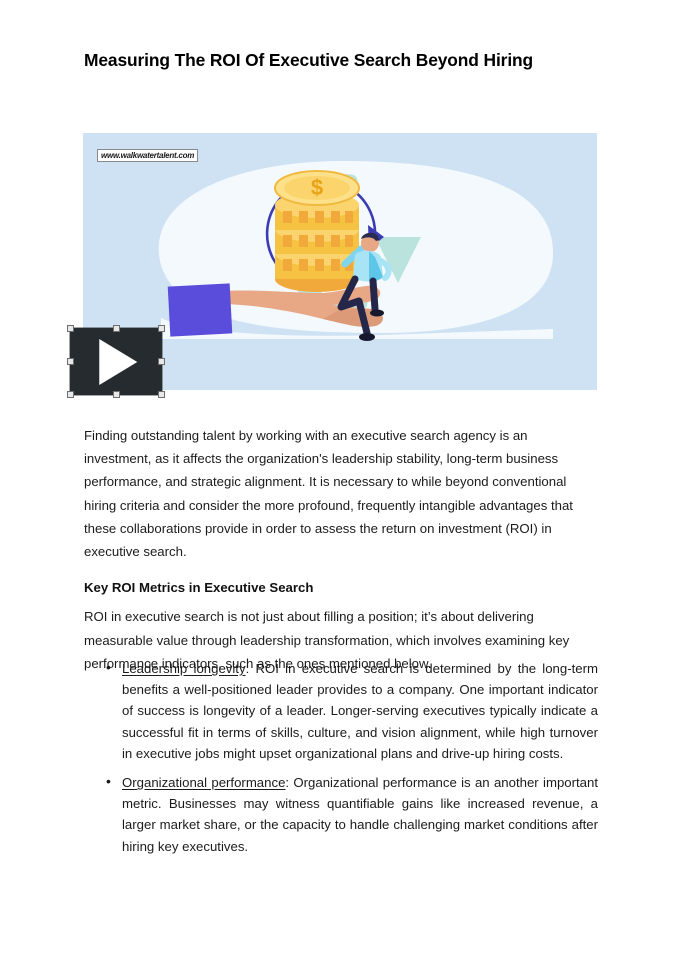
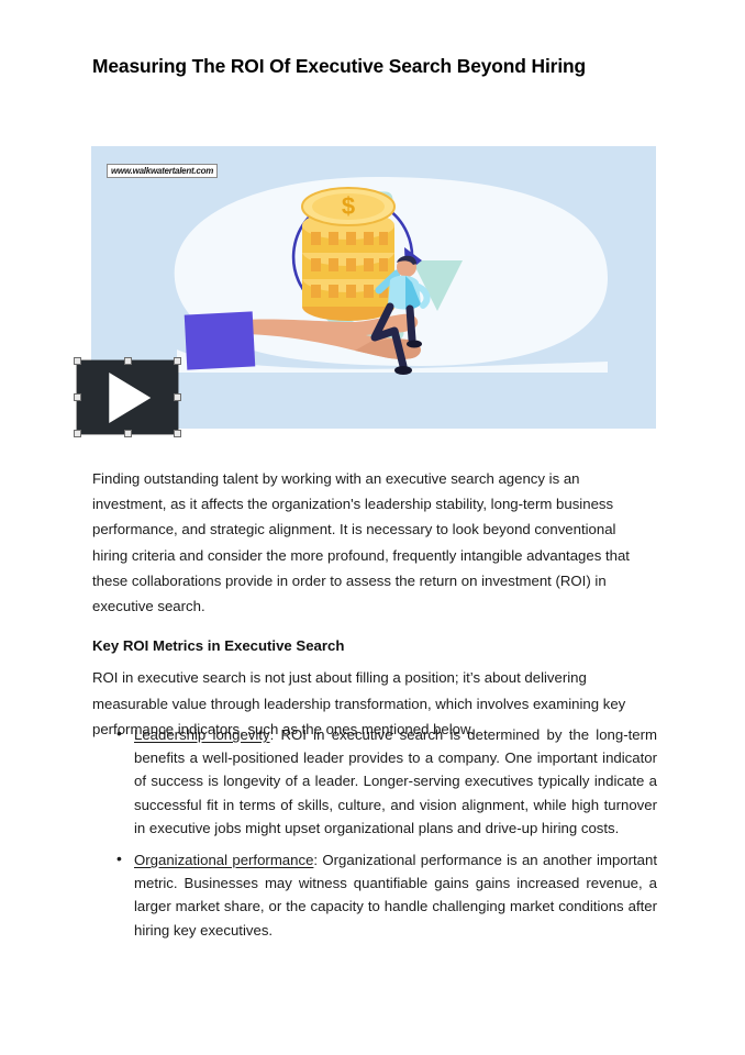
  Measuring The ROI Of Executive Search Beyond Hiring
  $
  www.walkwatertalent.com
- Finding outstanding talent by working with an executive search agency is an investment, as it affects the organization's leadership stability, long-term business performance, and strategic alignment. It is necessary to while beyond conventional hiring criteria and consider the more profound, frequently intangible advantages that these collaborations provide in order to assess the return on investment (ROI) in executive search.
+ Finding outstanding talent by working with an executive search agency is an investment, as it affects the organization's leadership stability, long-term business performance, and strategic alignment. It is necessary to look beyond conventional hiring criteria and consider the more profound, frequently intangible advantages that these collaborations provide in order to assess the return on investment (ROI) in executive search.
  Key ROI Metrics in Executive Search
  ROI in executive search is not just about filling a position; it’s about delivering measurable value through leadership transformation, which involves examining key performance indicators, such as the ones mentioned below.
  Leadership longevity: ROI in executive search is determined by the long-term benefits a well-positioned leader provides to a company. One important indicator of success is longevity of a leader. Longer-serving executives typically indicate a successful fit in terms of skills, culture, and vision alignment, while high turnover in executive jobs might upset organizational plans and drive-up hiring costs.
- Organizational performance: Organizational performance is an another important metric. Businesses may witness quantifiable gains like increased revenue, a larger market share, or the capacity to handle challenging market conditions after hiring key executives.
+ Organizational performance: Organizational performance is an another important metric. Businesses may witness quantifiable gains gains increased revenue, a larger market share, or the capacity to handle challenging market conditions after hiring key executives.
